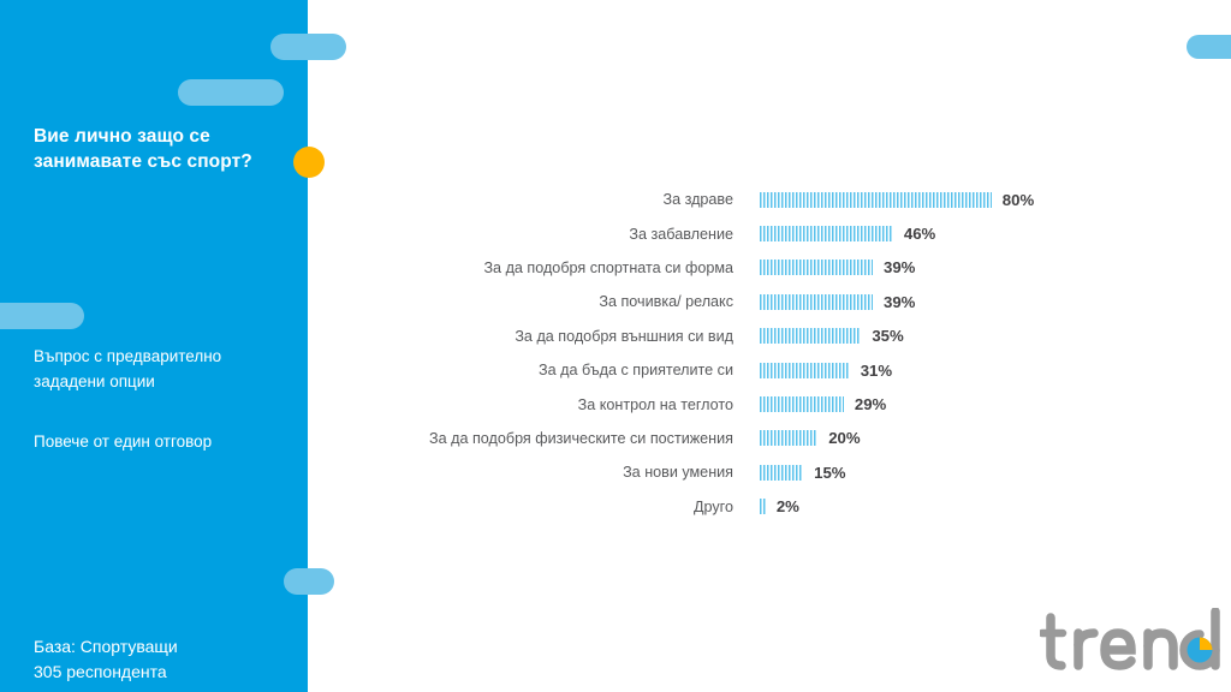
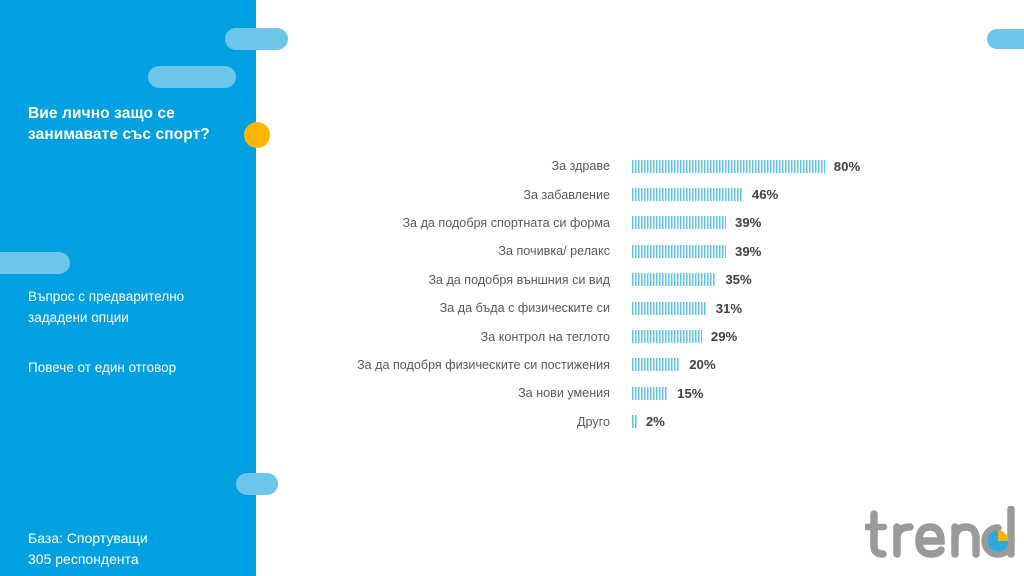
  Вие лично защо се занимавате със спорт?
  Въпрос с предварително зададени опции
  Повече от един отговор
  База: Спортуващи
  305 респондента
  За здраве
  80%
  За забавление
  46%
  За да подобря спортната си форма
  39%
  За почивка/ релакс
  39%
  За да подобря външния си вид
  35%
- За да бъда с приятелите си
+ За да бъда с физическите си
  31%
  За контрол на теглото
  29%
  За да подобря физическите си постижения
  20%
  За нови умения
  15%
  Друго
  2%
